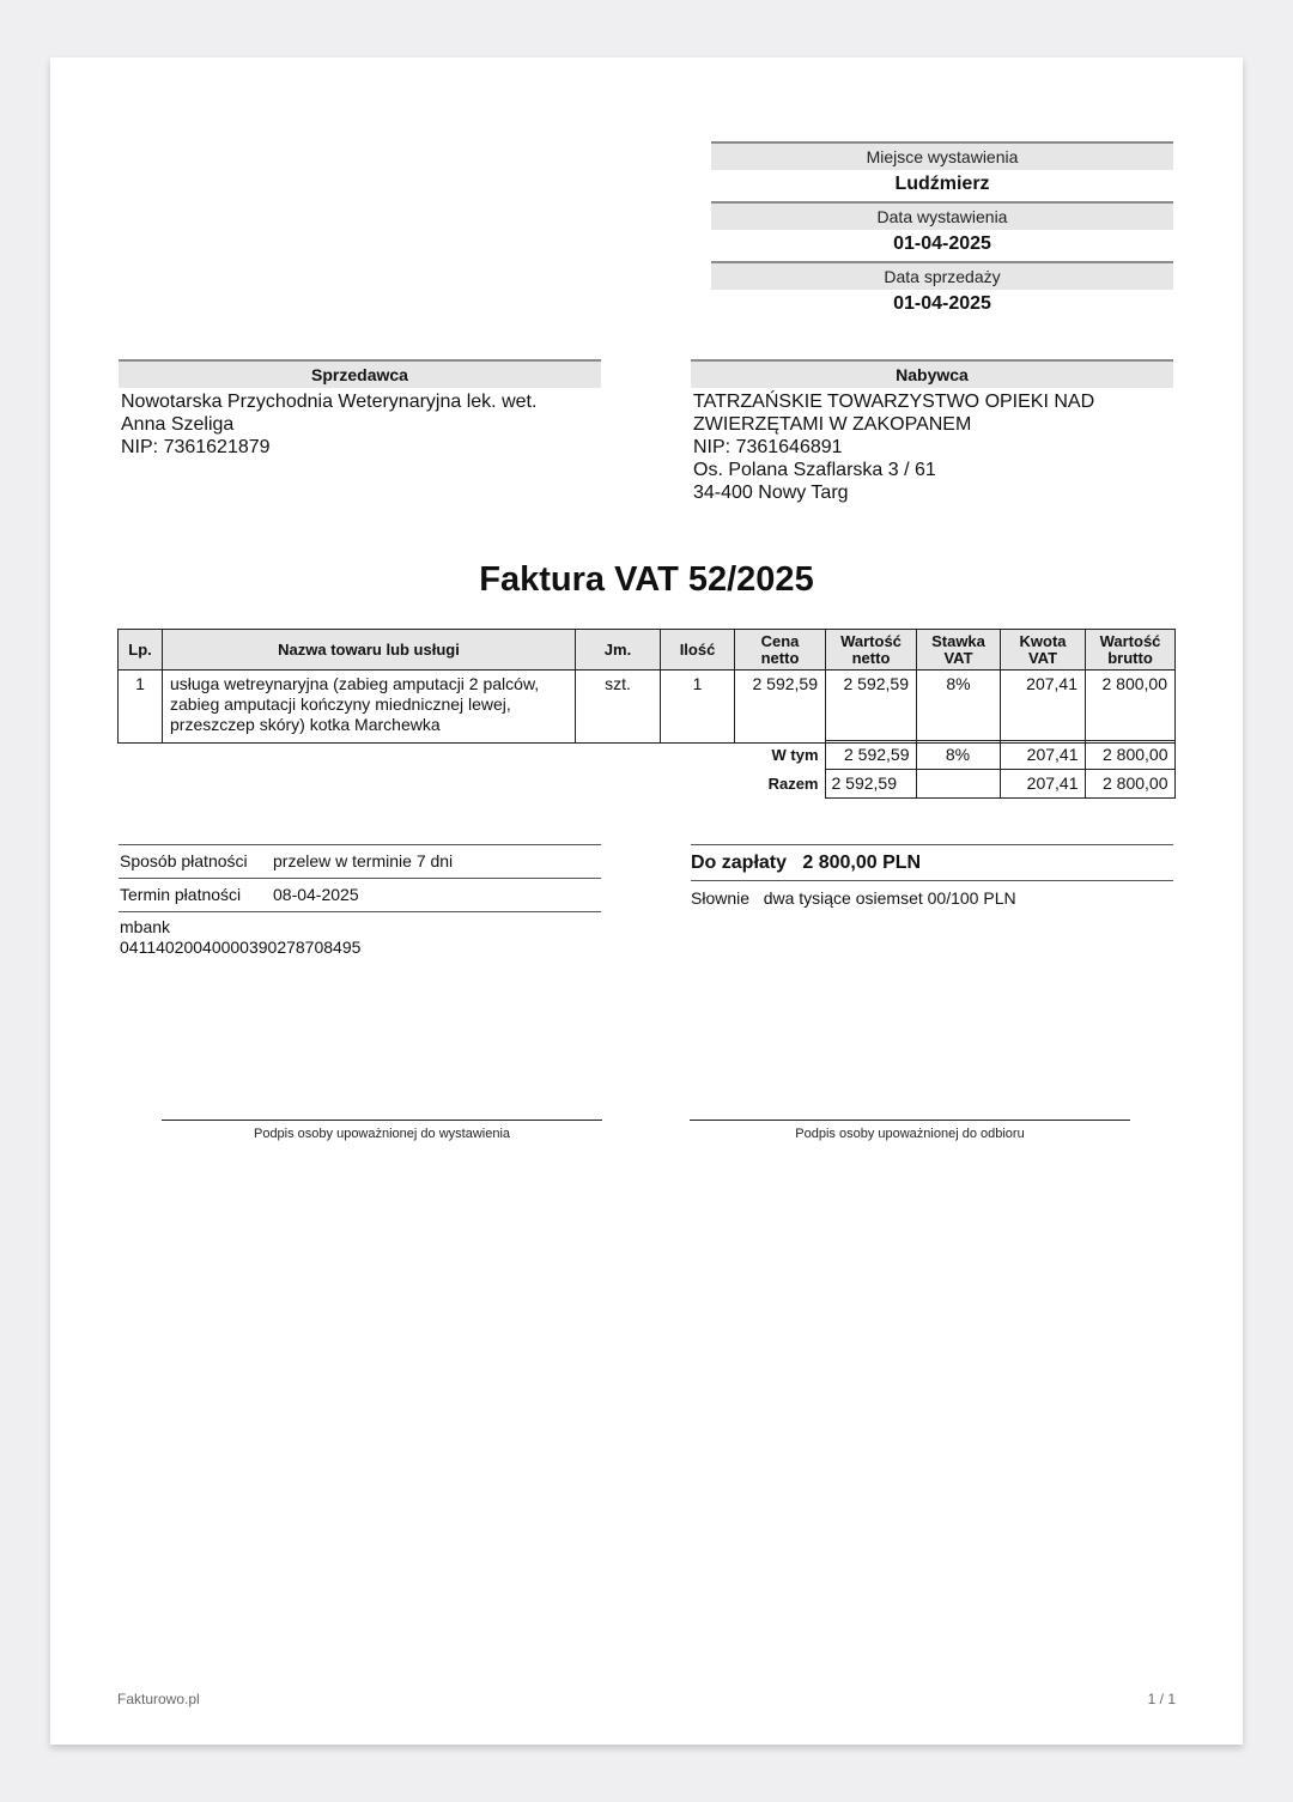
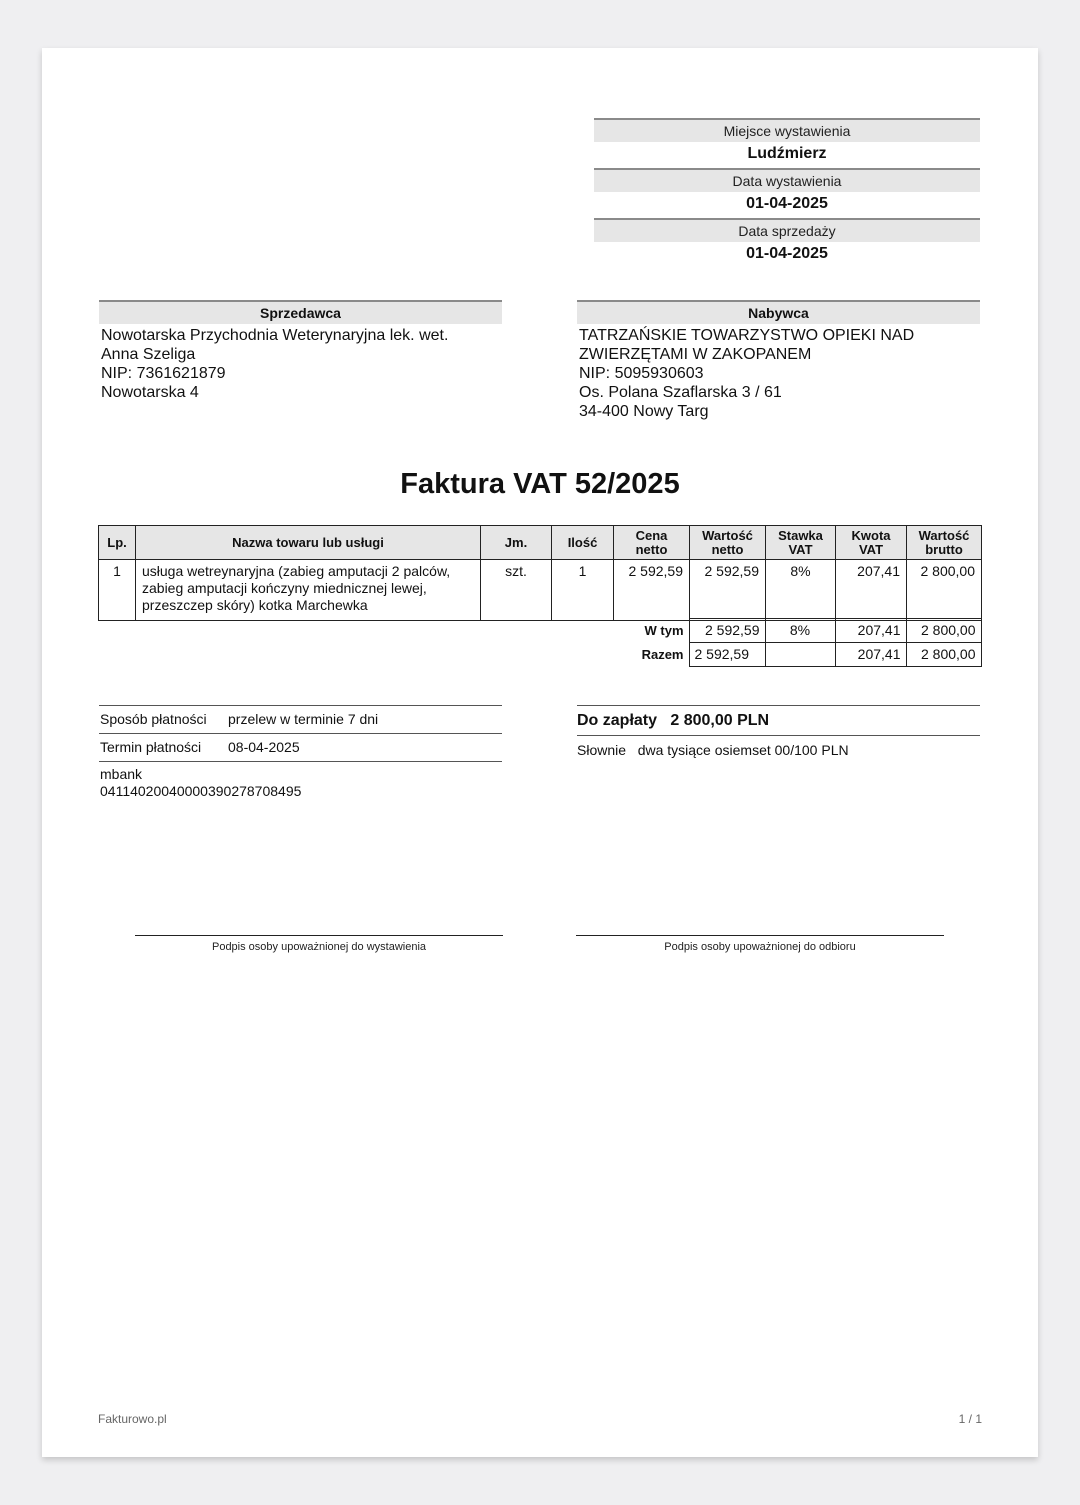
  Miejsce wystawienia
  Ludźmierz
  Data wystawienia
  01-04-2025
  Data sprzedaży
  01-04-2025
  Sprzedawca
  Nowotarska Przychodnia Weterynaryjna lek. wet.
  Anna Szeliga
  NIP: 7361621879
+ Nowotarska 4
  Nabywca
  TATRZAŃSKIE TOWARZYSTWO OPIEKI NAD
  ZWIERZĘTAMI W ZAKOPANEM
- NIP: 7361646891
+ NIP: 5095930603
  Os. Polana Szaflarska 3 / 61
  34-400 Nowy Targ
  Faktura VAT 52/2025
  Lp.	Nazwa towaru lub usługi	Jm.	Ilość	Cenanetto	Wartośćnetto	StawkaVAT	KwotaVAT	Wartośćbrutto
  1	usługa wetreynaryjna (zabieg amputacji 2 palców, zabieg amputacji kończyny miednicznej lewej, przeszczep skóry) kotka Marchewka	szt.	1	2 592,59	2 592,59	8%	207,41	2 800,00
  W tym	2 592,59	8%	207,41	2 800,00
  Razem	2 592,59		207,41	2 800,00
  Sposób płatności
  przelew w terminie 7 dni
  Termin płatności
  08-04-2025
  mbank
  04114020040000390278708495
  Do zapłaty 2 800,00 PLN
  Słownie dwa tysiące osiemset 00/100 PLN
  Podpis osoby upoważnionej do wystawienia
  Podpis osoby upoważnionej do odbioru
  Fakturowo.pl
  1 / 1
